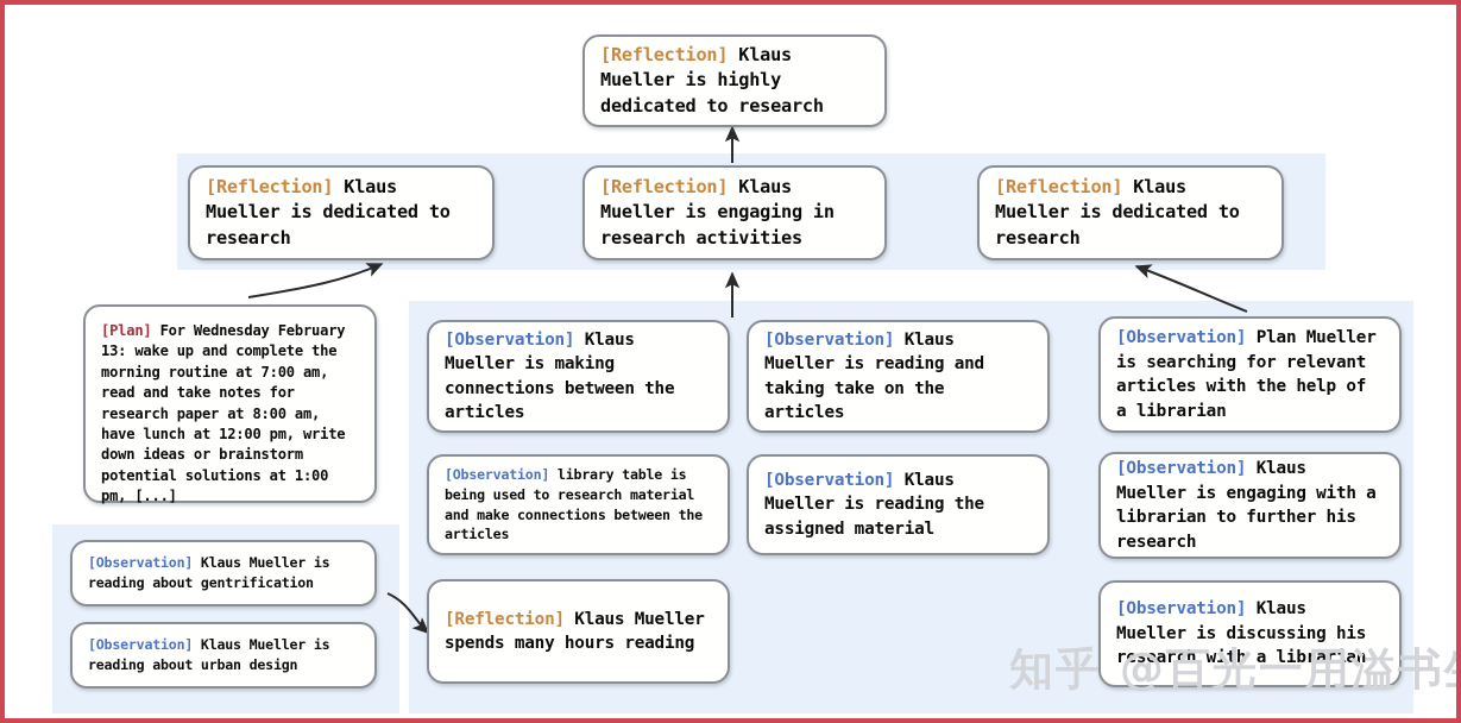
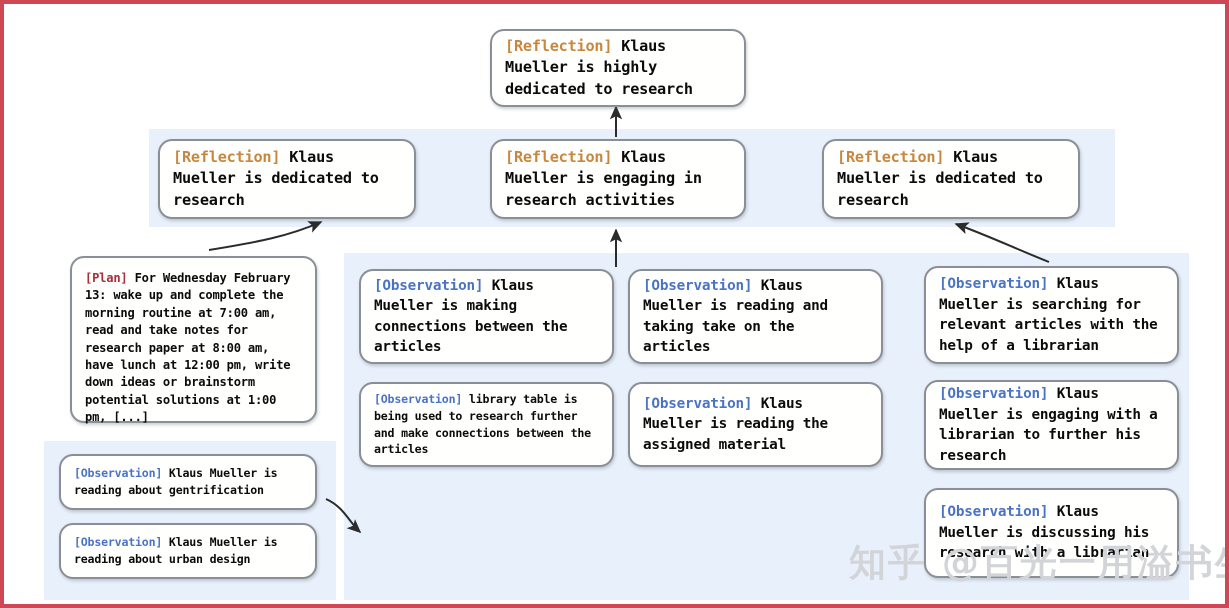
  [Reflection] Klaus Mueller is highly dedicated to research
  [Reflection] Klaus Mueller is dedicated to research
  [Reflection] Klaus Mueller is engaging in research activities
  [Reflection] Klaus Mueller is dedicated to research
  [Plan] For Wednesday February 13: wake up and complete the morning routine at 7:00 am, read and take notes for research paper at 8:00 am, have lunch at 12:00 pm, write down ideas or brainstorm potential solutions at 1:00 pm, [...]
  [Observation] Klaus Mueller is reading about gentrification
  [Observation] Klaus Mueller is reading about urban design
  [Observation] Klaus Mueller is making connections between the articles
- [Observation] library table is being used to research material and make connections between the articles
+ [Observation] library table is being used to research further and make connections between the articles
- [Reflection] Klaus Mueller spends many hours reading
  [Observation] Klaus Mueller is reading and taking take on the articles
  [Observation] Klaus Mueller is reading the assigned material
- [Observation] Plan Mueller is searching for relevant articles with the help of a librarian
+ [Observation] Klaus Mueller is searching for relevant articles with the help of a librarian
  [Observation] Klaus Mueller is engaging with a librarian to further his research
  [Observation] Klaus Mueller is discussing his research with a librarian
  知乎 @百光一用溢书
